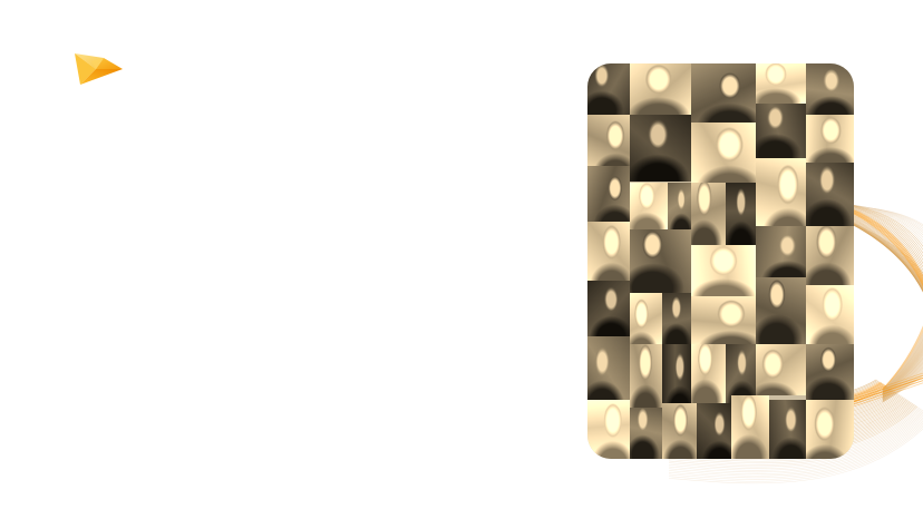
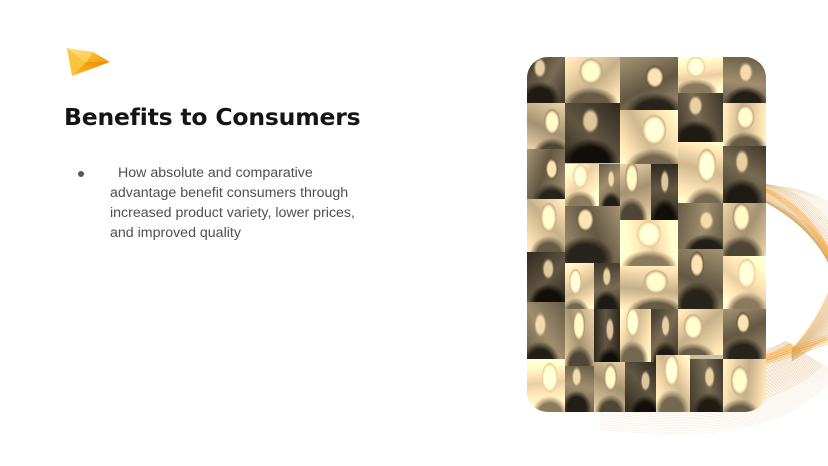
+ Benefits to Consumers
+ How absolute and comparative advantage benefit consumers through increased product variety, lower prices, and improved quality
